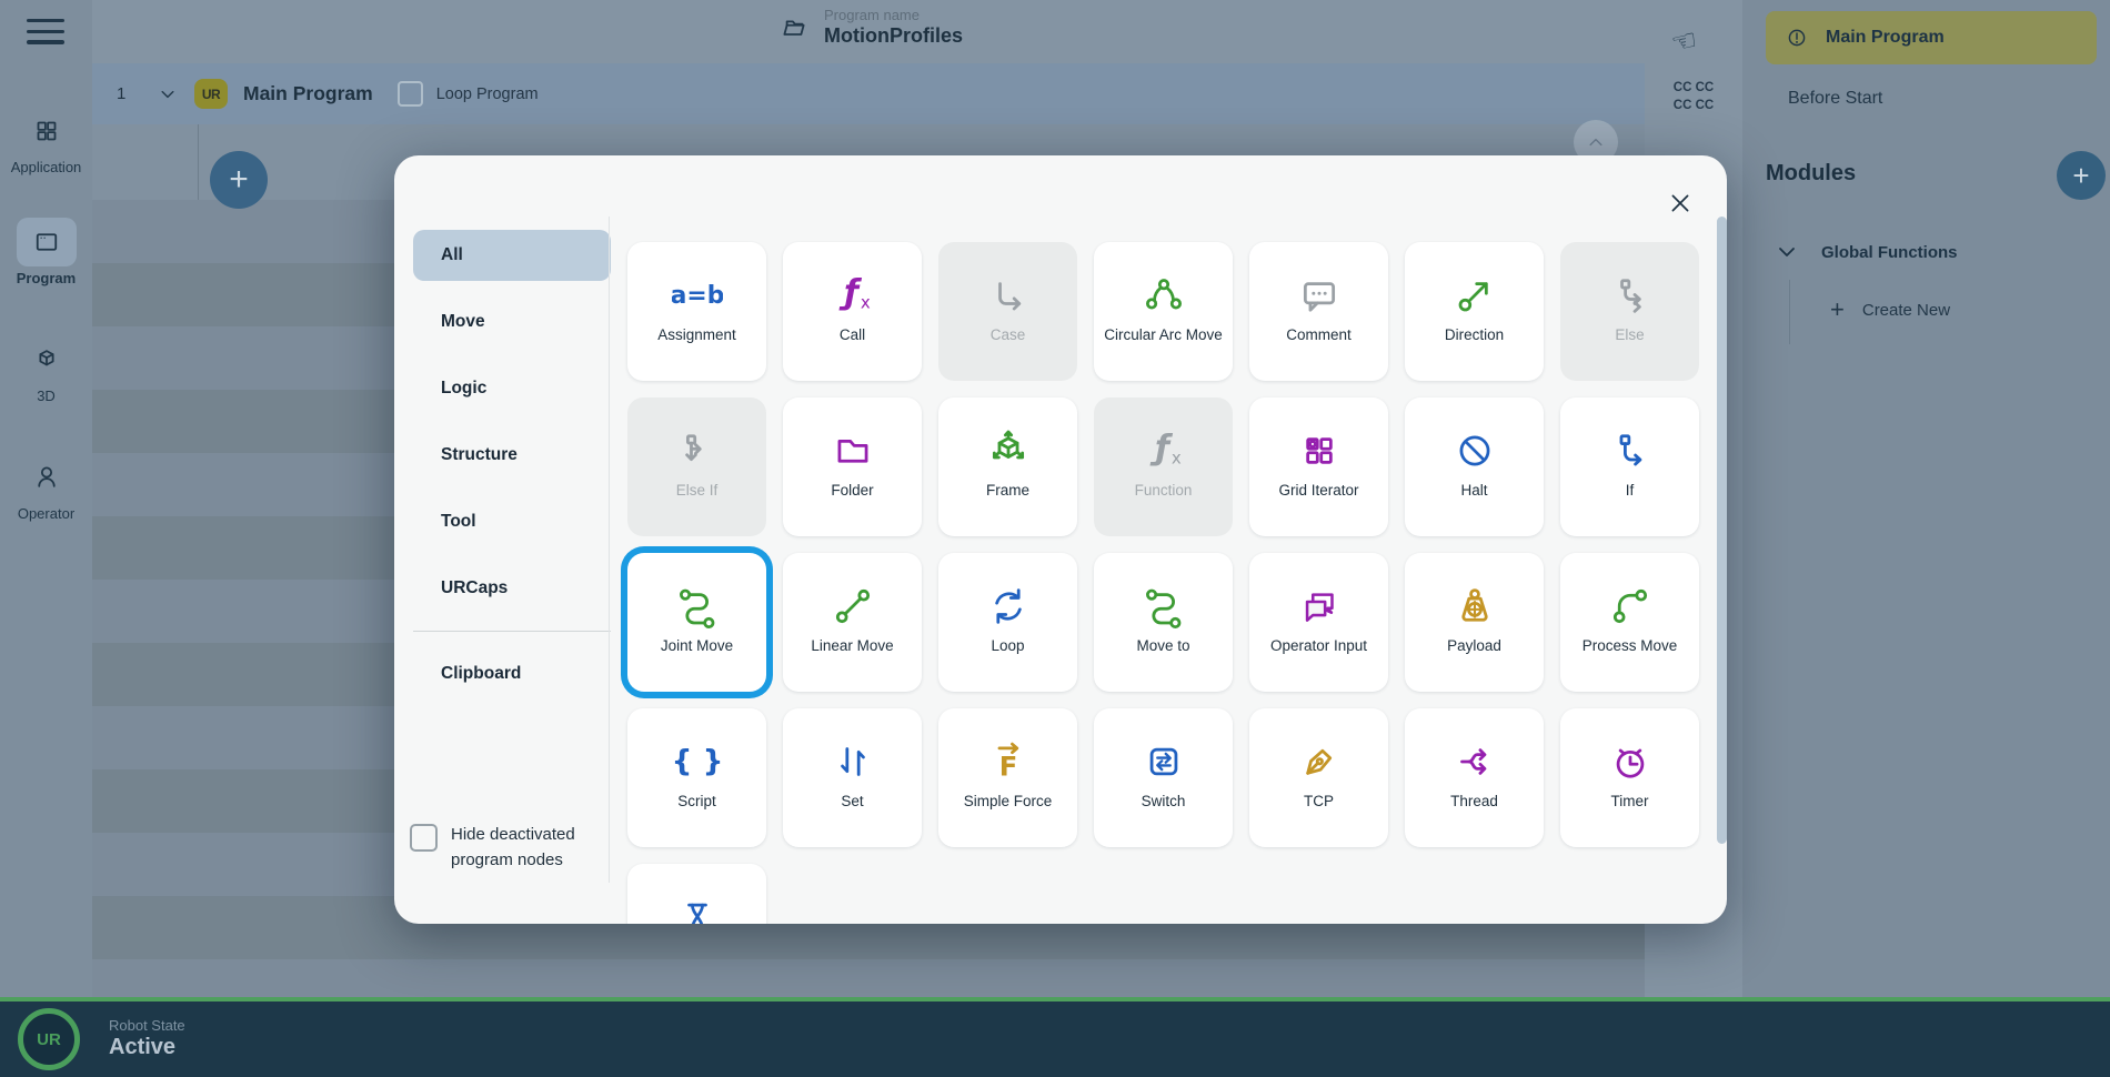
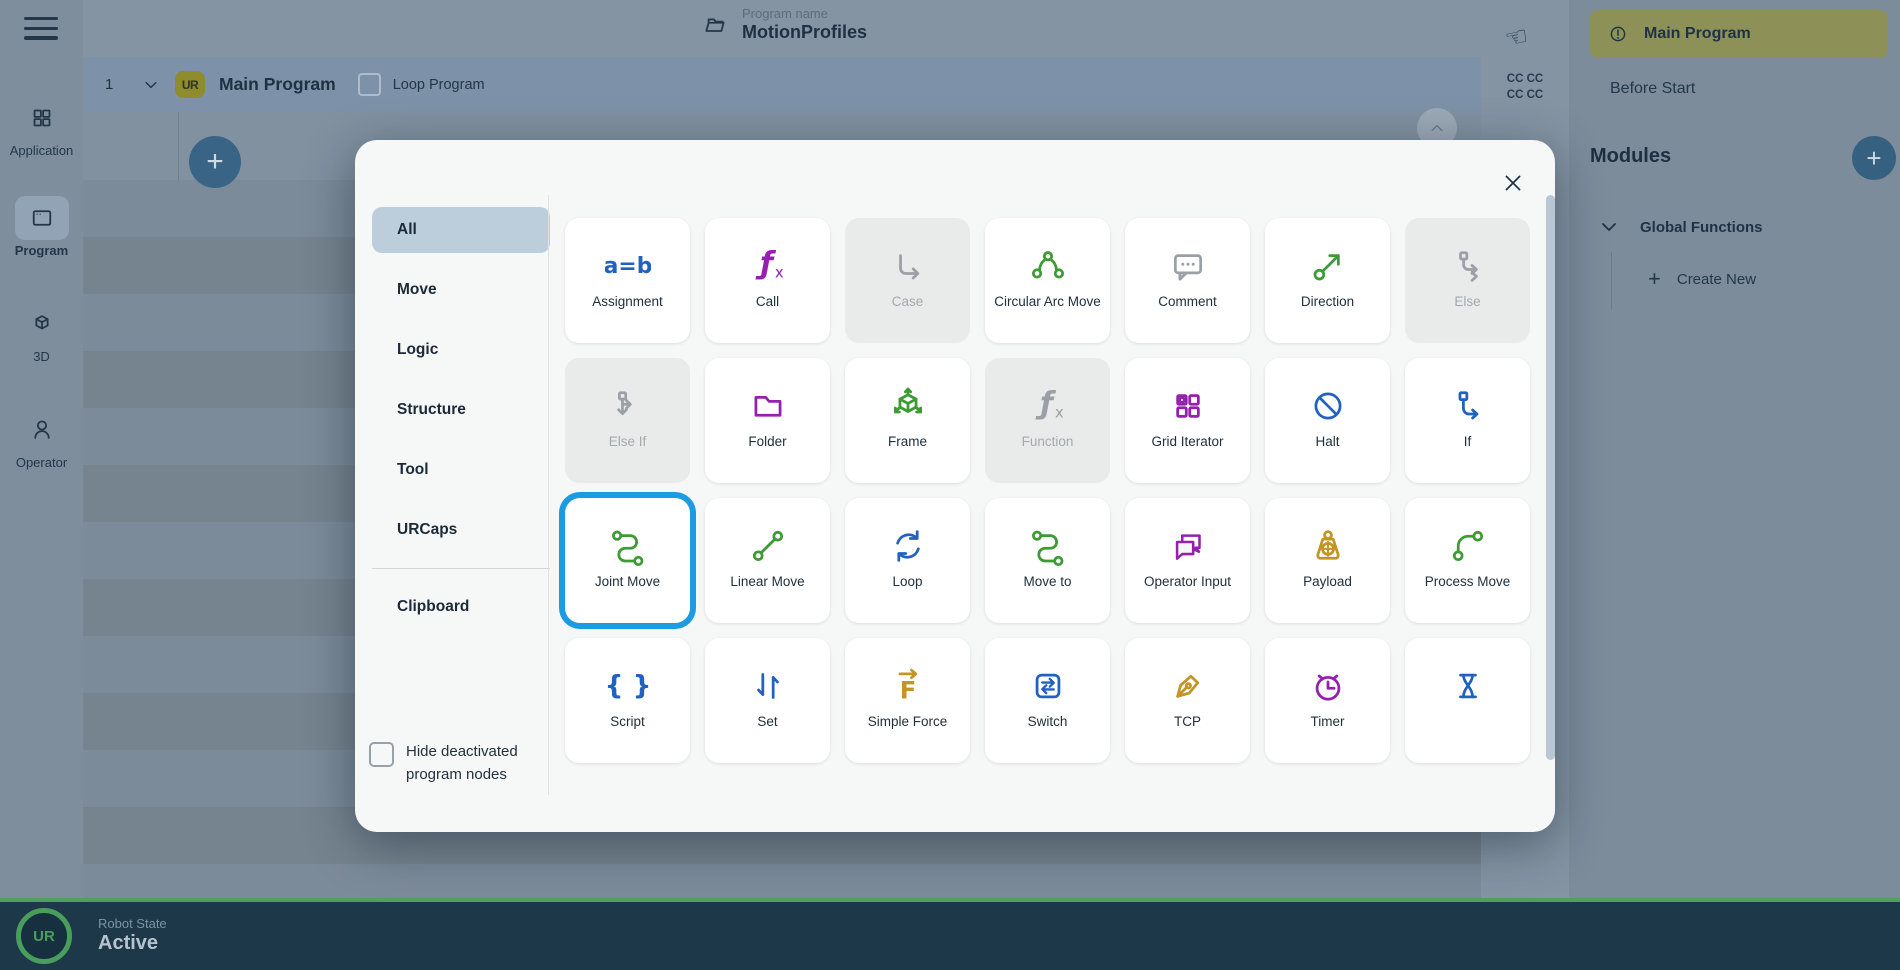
  Program name
  MotionProfiles
  Application
  Program
  3D
  Operator
  1
  UR
  Main Program
  Loop Program
  +
  CC CC
  CC CC
  Main Program
  Before Start
  Modules
  +
  Global Functions
  +
  Create New
  All
  Move
  Logic
  Structure
  Tool
  URCaps
  Clipboard
  Hide deactivated program nodes
  a=b
  Assignment
  ƒ
  x
  Call
  Case
  Circular Arc Move
  Comment
  Direction
  Else
  Else If
  Folder
  Frame
  ƒ
  x
  Function
  Grid Iterator
  Halt
  If
  Joint Move
  Linear Move
  Loop
  Move to
  Operator Input
  Payload
  Process Move
  { }
  Script
  Set
  F
  Simple Force
  Switch
  TCP
- Thread
  Timer
  UR
  Robot State
  Active
